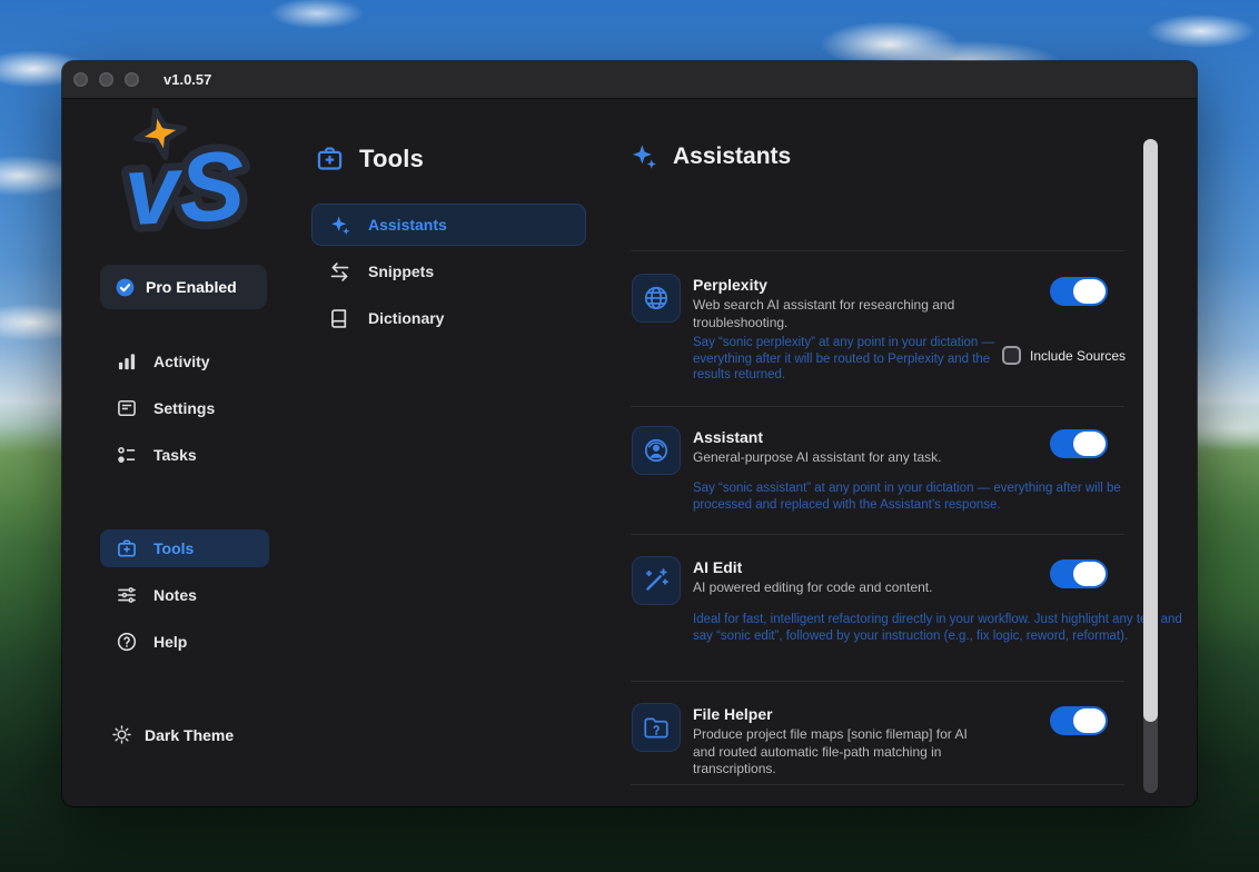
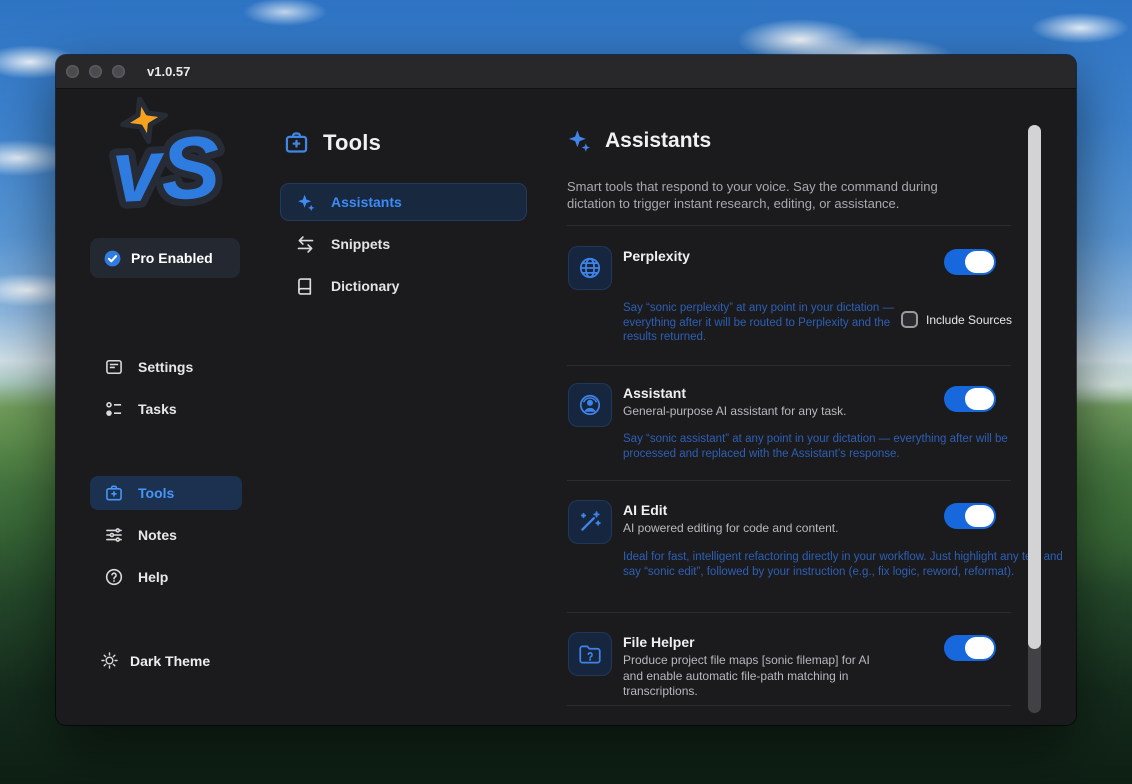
  v1.0.57
  Pro Enabled
- Activity
  Settings
  Tasks
  Tools
  Notes
  Help
  Dark Theme
  Tools
  Assistants
  Snippets
  Dictionary
  Assistants
+ Smart tools that respond to your voice. Say the command during dictation to trigger instant research, editing, or assistance.
  Perplexity
- Web search AI assistant for researching and troubleshooting.
  Say “sonic perplexity” at any point in your dictation — everything after it will be routed to Perplexity and the results returned.
  Include Sources
  Assistant
  General-purpose AI assistant for any task.
  Say “sonic assistant” at any point in your dictation — everything after will be processed and replaced with the Assistant’s response.
  AI Edit
  AI powered editing for code and content.
  Ideal for fast, intelligent refactoring directly in your workflow. Just highlight any t and say “sonic edit”, followed by your instruction (e.g., fix logic, reword, reformat).
  File Helper
- Produce project file maps [sonic filemap] for AI and routed automatic file-path matching in transcriptions.
+ Produce project file maps [sonic filemap] for AI and enable automatic file-path matching in transcriptions.
